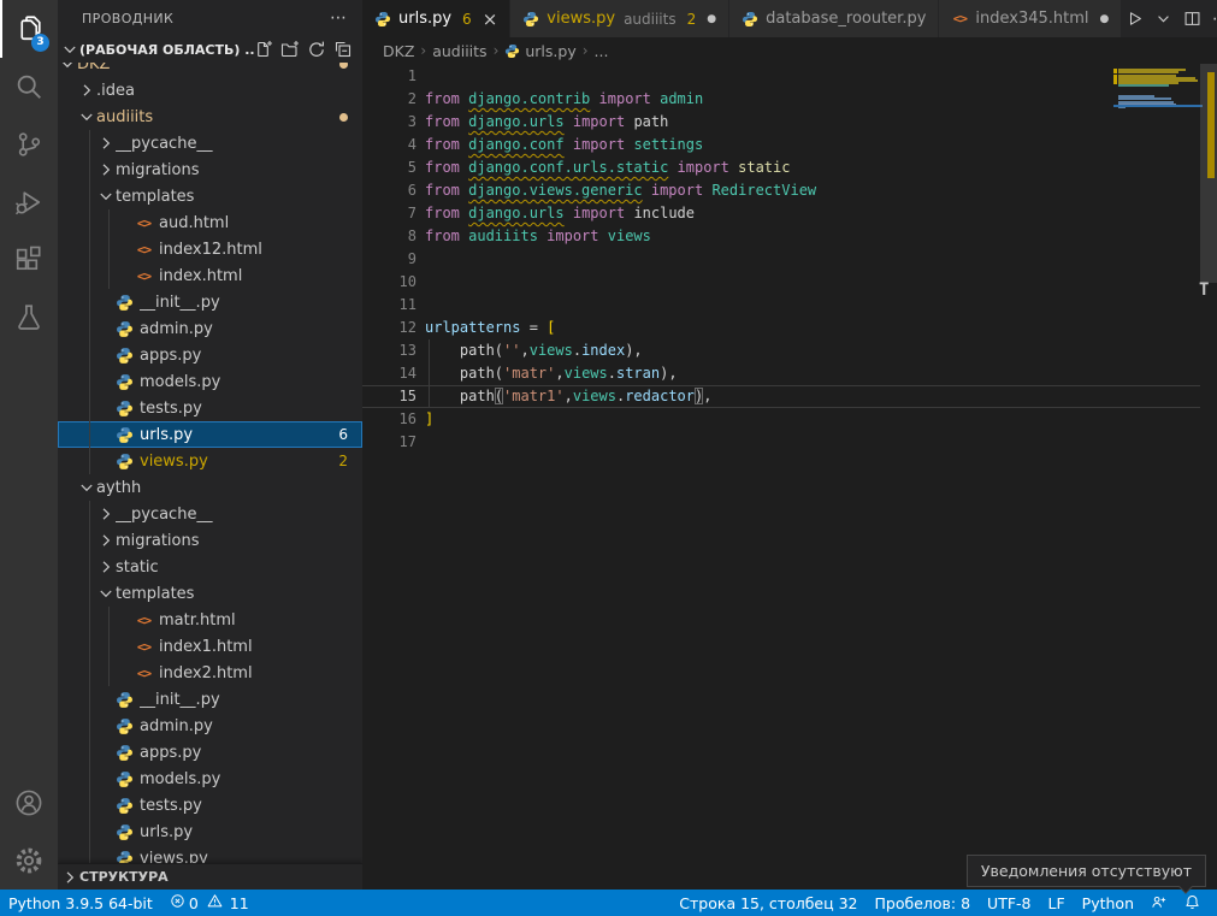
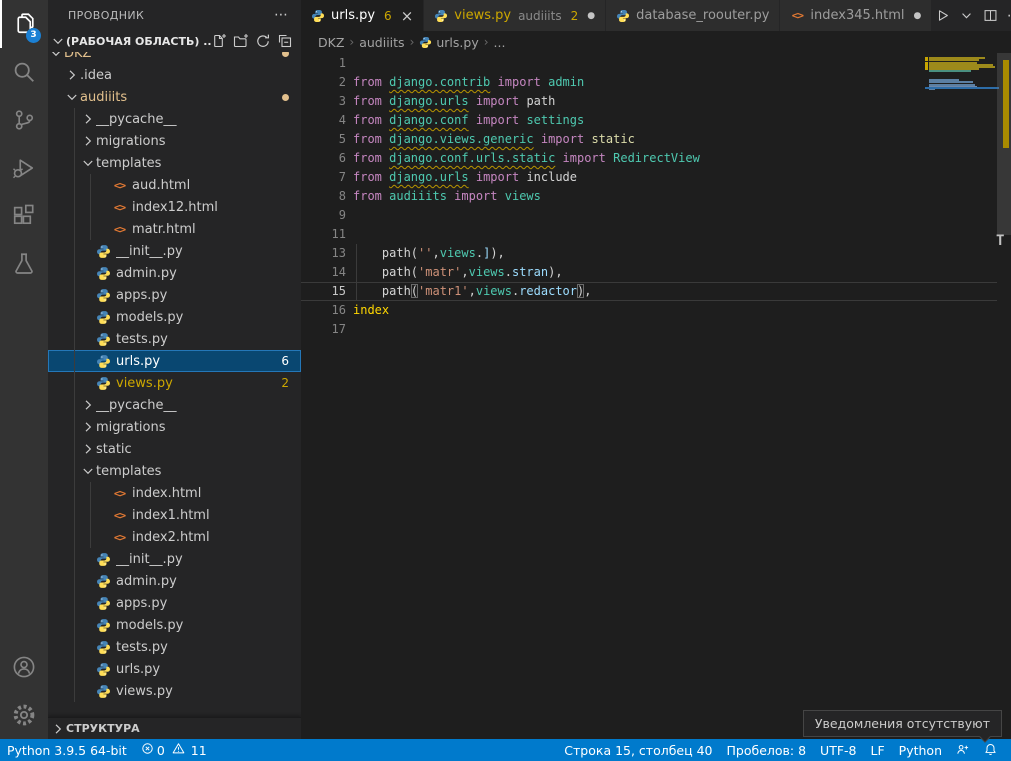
  3
  ПРОВОДНИК
  ⋯
  (РАБОЧАЯ ОБЛАСТЬ) ..
  DKZ
  .idea
  audiiits
  __pycache__
  migrations
  templates
  <>
  aud.html
  <>
  index12.html
  <>
- index.html
+ matr.html
  __init__.py
  admin.py
  apps.py
  models.py
  tests.py
  urls.py
  6
  views.py
  2
- aythh
  __pycache__
  migrations
  static
  templates
  <>
- matr.html
+ index.html
  <>
  index1.html
  <>
  index2.html
  __init__.py
  admin.py
  apps.py
  models.py
  tests.py
  urls.py
  views.py
  СТРУКТУРА
  urls.py
  6
  ×
  views.py
  audiiits
  2
  ●
  database_roouter.py
  <>
  index345.html
  ●
  DKZ
  ›
  audiiits
  ›
  urls.py
  ›
  ...
  1
  2
  from django.contrib import admin
  3
  from django.urls import path
  4
  from django.conf import settings
  5
- from django.conf.urls.static import static
+ from django.views.generic import static
  6
- from django.views.generic import RedirectView
+ from django.conf.urls.static import RedirectView
  7
  from django.urls import include
  8
  from audiiits import views
  9
- 10
  11
- 12
- urlpatterns = [
  13
- path('',views.index),
+ path('',views.]),
  14
  path('matr',views.stran),
  15
  path('matr1',views.redactor),
  16
- ]
+ index
  17
  T
  Python 3.9.5 64-bit
  0
  11
- Строка 15, столбец 32
+ Строка 15, столбец 40
  Пробелов: 8
  UTF-8
  LF
  Python
  Уведомления отсутствуют
